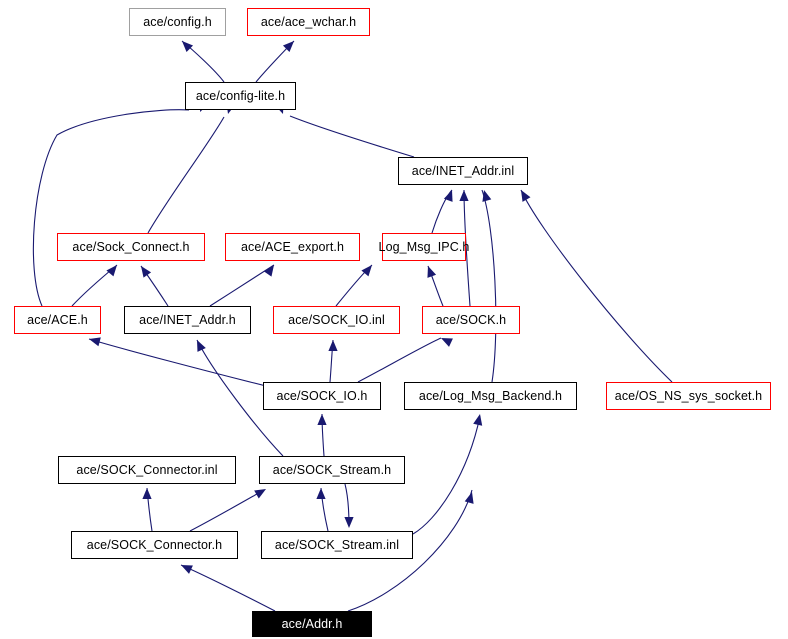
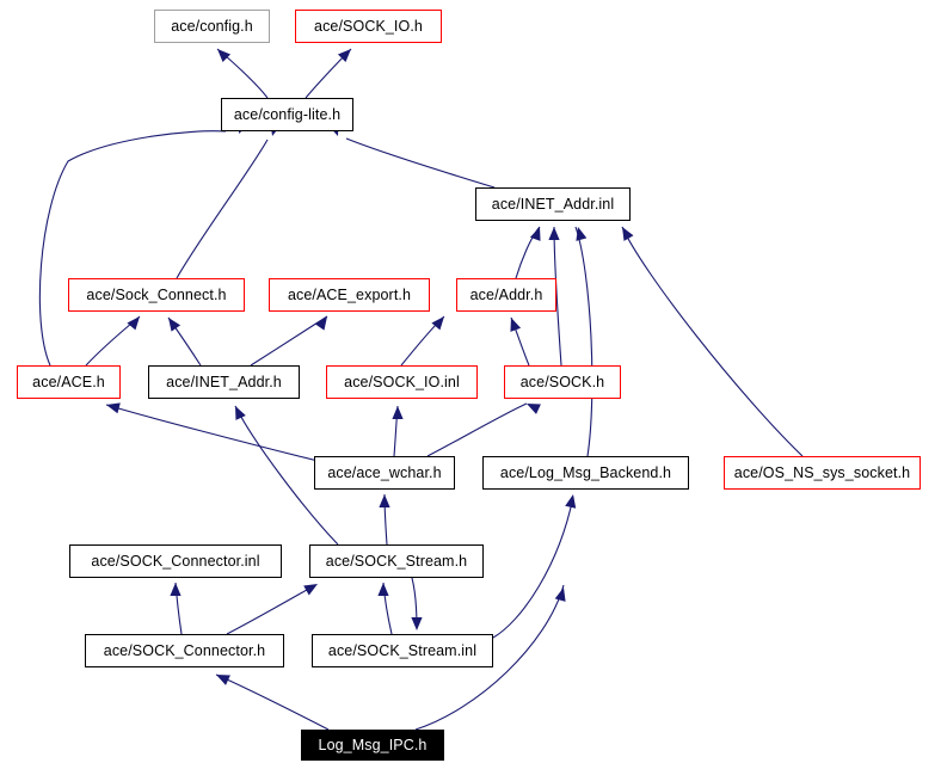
  ace/config.h
- ace/ace_wchar.h
+ ace/SOCK_IO.h
  ace/config-lite.h
  ace/INET_Addr.inl
  ace/Sock_Connect.h
  ace/ACE_export.h
- Log_Msg_IPC.h
+ ace/Addr.h
  ace/ACE.h
  ace/INET_Addr.h
  ace/SOCK_IO.inl
  ace/SOCK.h
- ace/SOCK_IO.h
+ ace/ace_wchar.h
  ace/Log_Msg_Backend.h
  ace/OS_NS_sys_socket.h
  ace/SOCK_Connector.inl
  ace/SOCK_Stream.h
  ace/SOCK_Connector.h
  ace/SOCK_Stream.inl
- ace/Addr.h
+ Log_Msg_IPC.h
